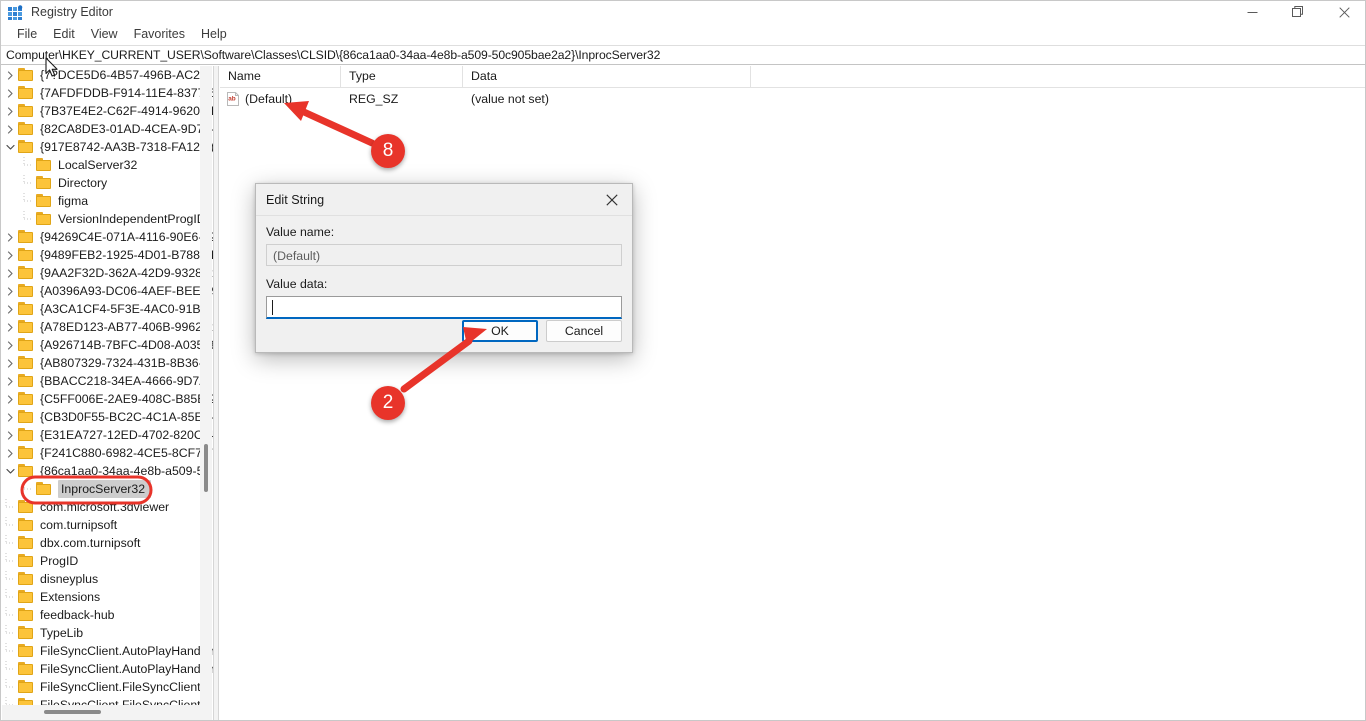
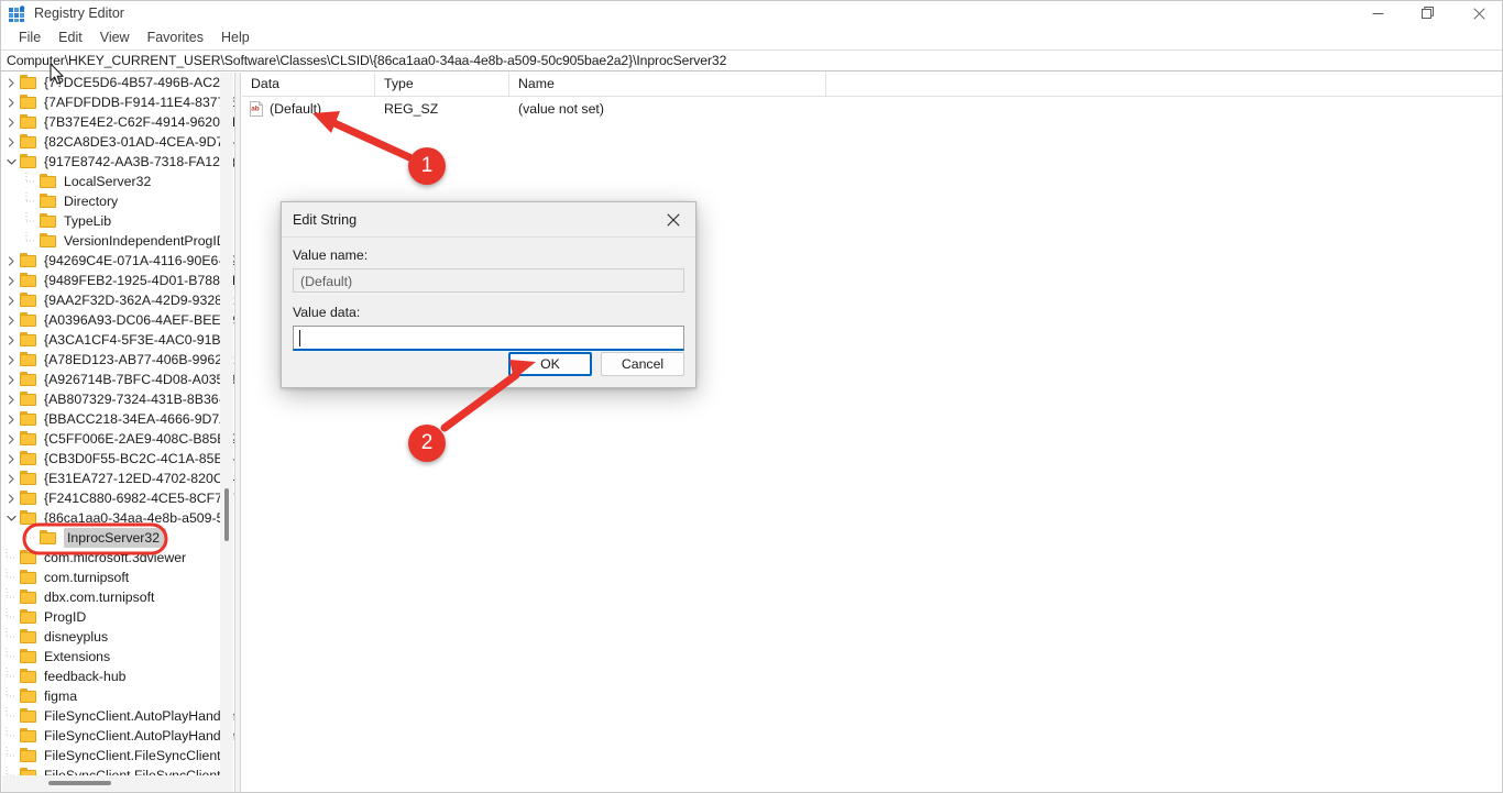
  Registry Editor
  File
  Edit
  View
  Favorites
  Help
  Computer\HKEY_CURRENT_USER\Software\Classes\CLSID\{86ca1aa0-34aa-4e8b-a509-50c905bae2a2}\InprocServer32
  {7DCE5D6-4B57-496B-AC2
  {7AFDFDDB-F914-11E4-8376
  {7B37E4E2-C62F-4914-9620
  {82CA8DE3-01AD-4CEA-9D
  {917E8742-AA3B-7318-FA12
  LocalServer32
  Directory
- figma
+ TypeLib
  VersionIndependentProgI
  {94269C4E-071A-4116-90E6
  {9489FEB2-1925-4D01-B788
  {9AA2F32D-362A-42D9-9328
  {A0396A93-DC06-4AEF-BEE
  {A3CA1CF4-5F3E-4AC0-91B
  {A78ED123-AB77-406B-9962
  {A926714B-7BFC-4D08-A03
  {AB807329-7324-431B-8B36
  {BBACC218-34EA-4666-9D7
  {C5FF006E-2AE9-408C-B85
  {CB3D0F55-BC2C-4C1A-85E
  {E31EA727-12ED-4702-820C
  {F241C880-6982-4CE5-8CF7
  {86ca1aa0-34aa-4e8b-a509-
  InprocServer32
  com.microsoft.3dviewer
  com.turnipsoft
  dbx.com.turnipsoft
  ProgID
  disneyplus
  Extensions
  feedback-hub
- TypeLib
+ figma
  FileSyncClient.AutoPlayHand
  FileSyncClient.AutoPlayHand
  FileSyncClient.FileSyncClient
- Name
+ Data
  Type
- Data
+ Name
  (Default)
  REG_SZ
  (value not set)
  Edit String
  Value name:
  (Default)
  Value data:
  OK
  Cancel
- 8
+ 1
  2
